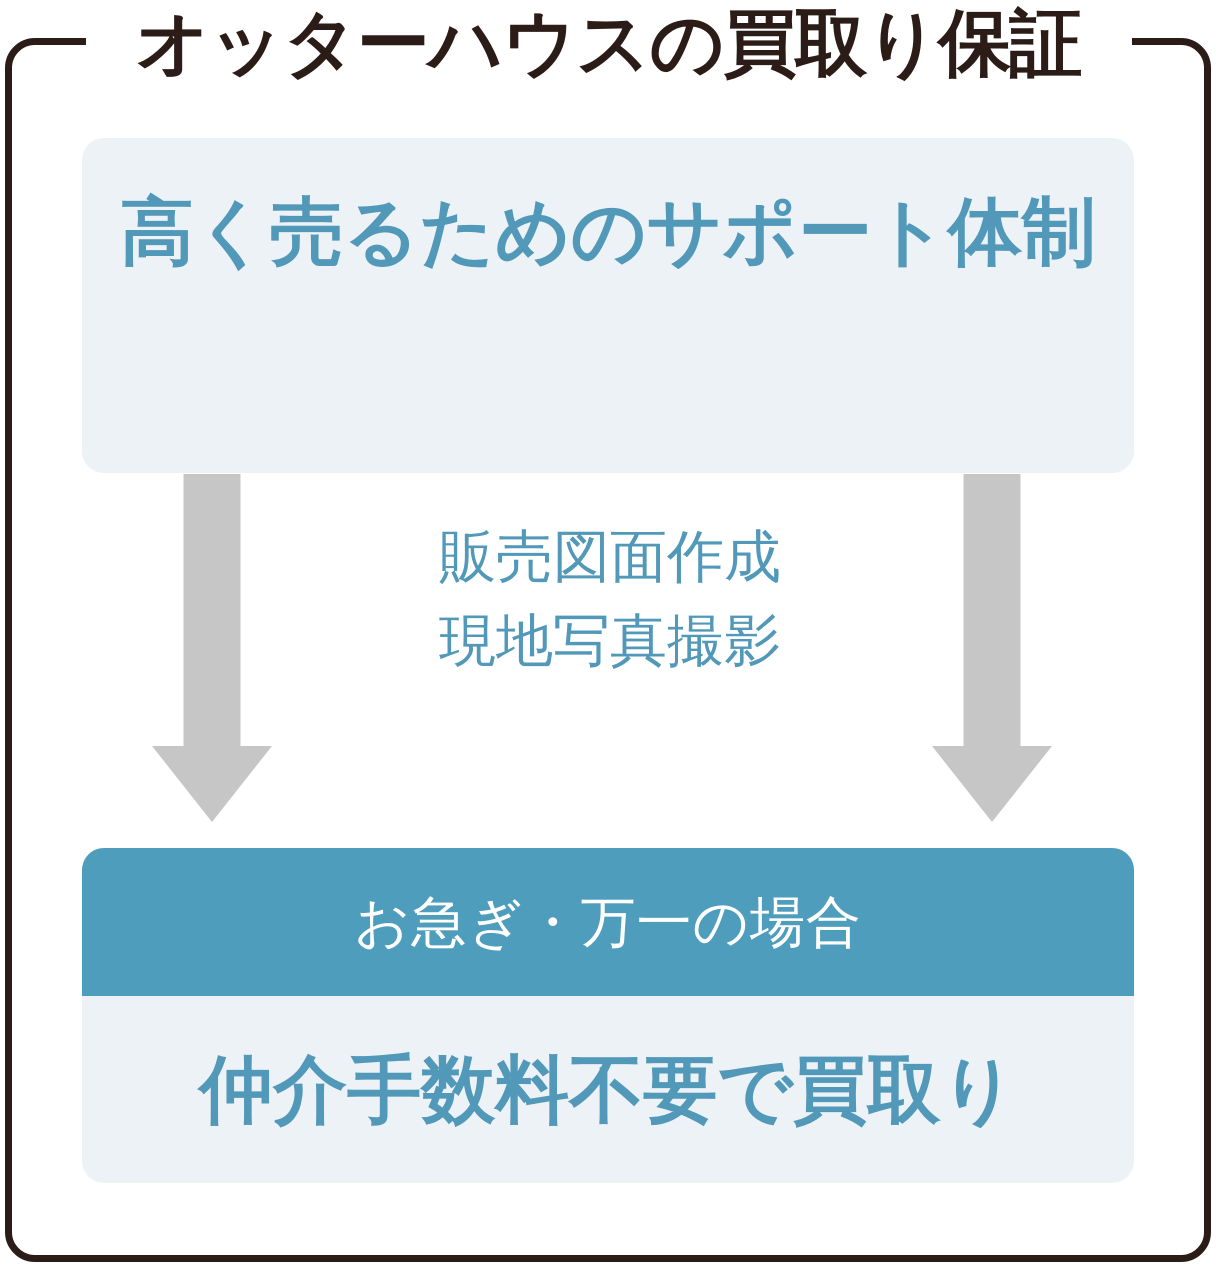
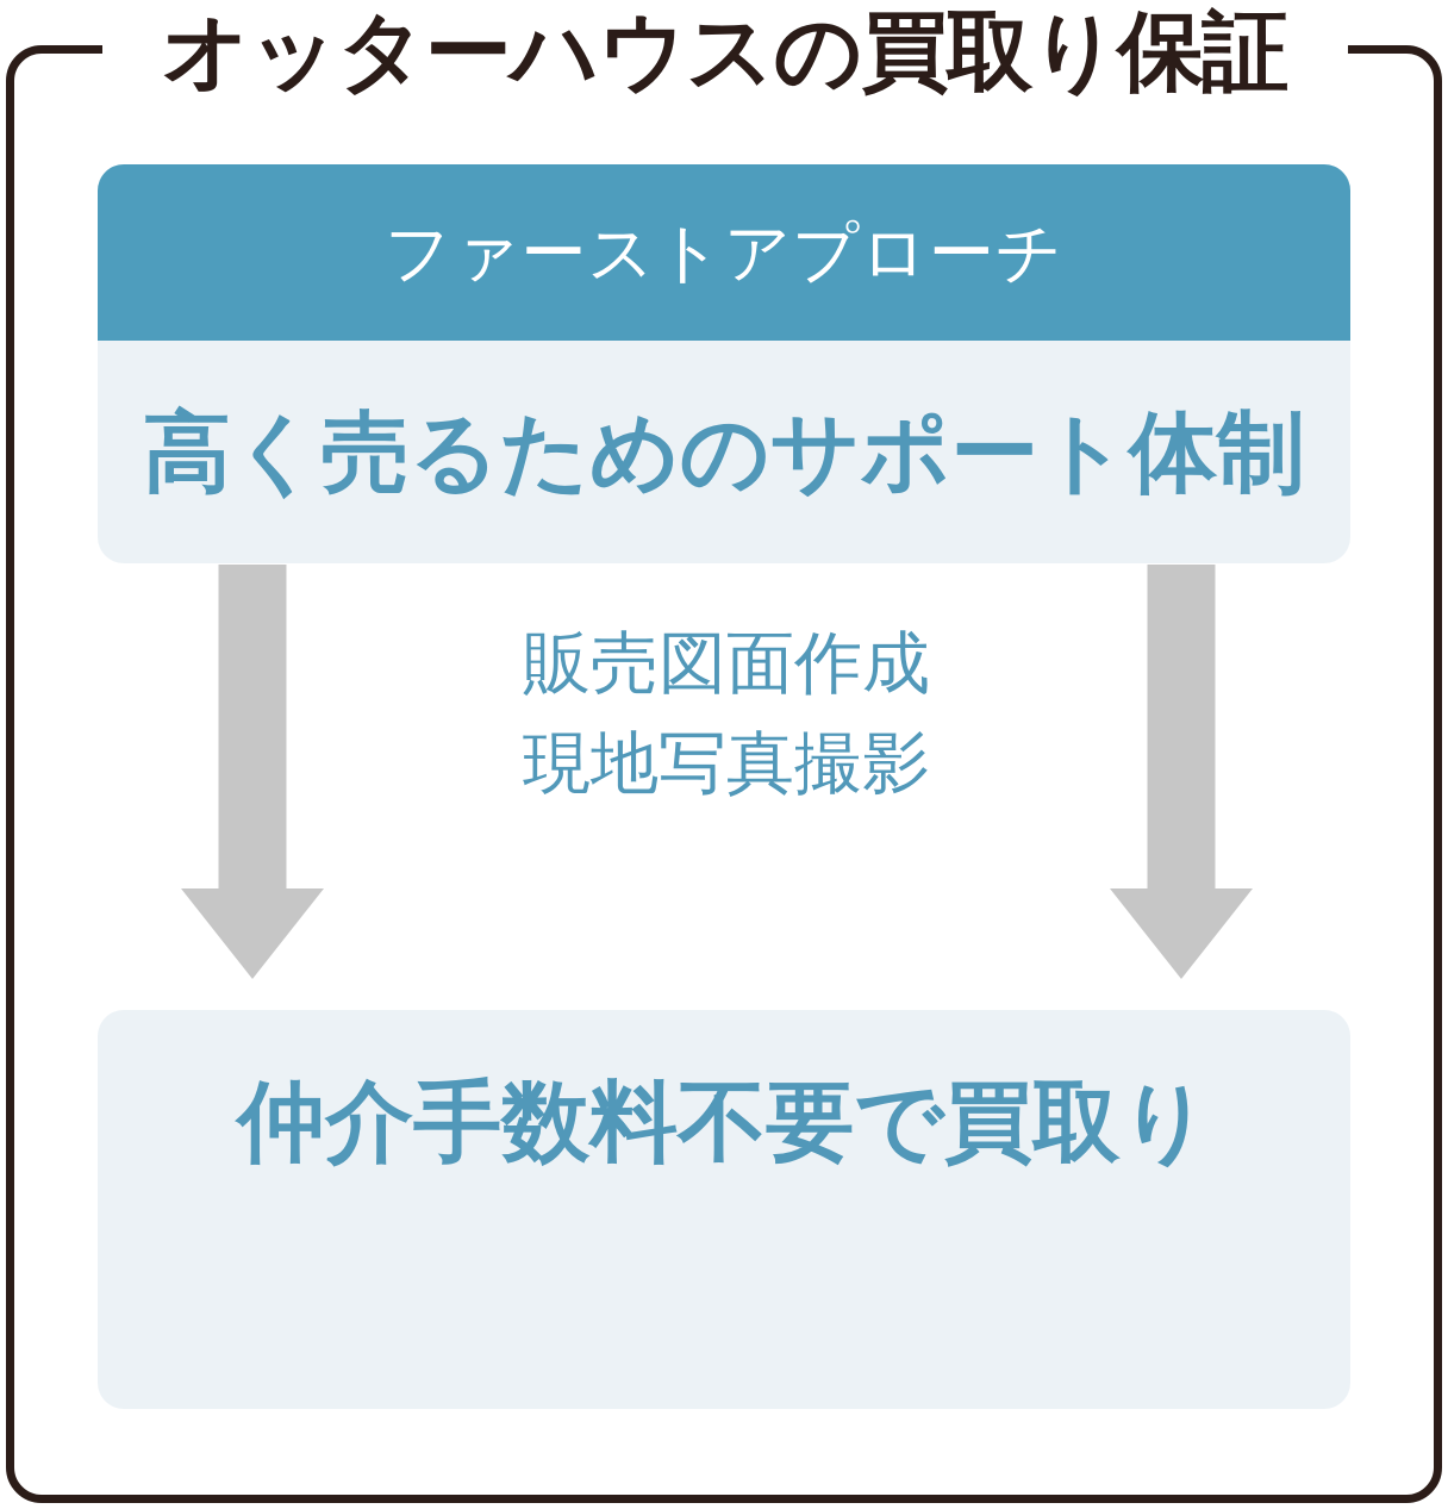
  オッターハウスの
  買取り保証
+ ファーストアプローチ
  高く売るためのサポート体制
  販売図面作成
  現地写真撮影
- お急ぎ・万一の場合
  仲介手数料不要で買取り
